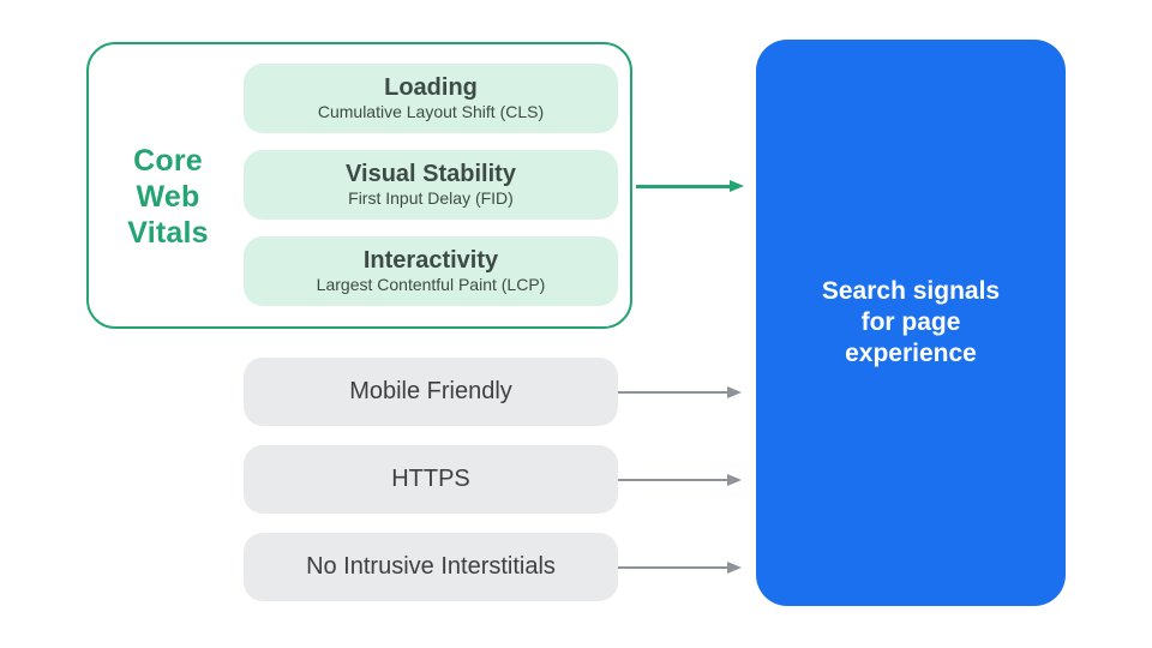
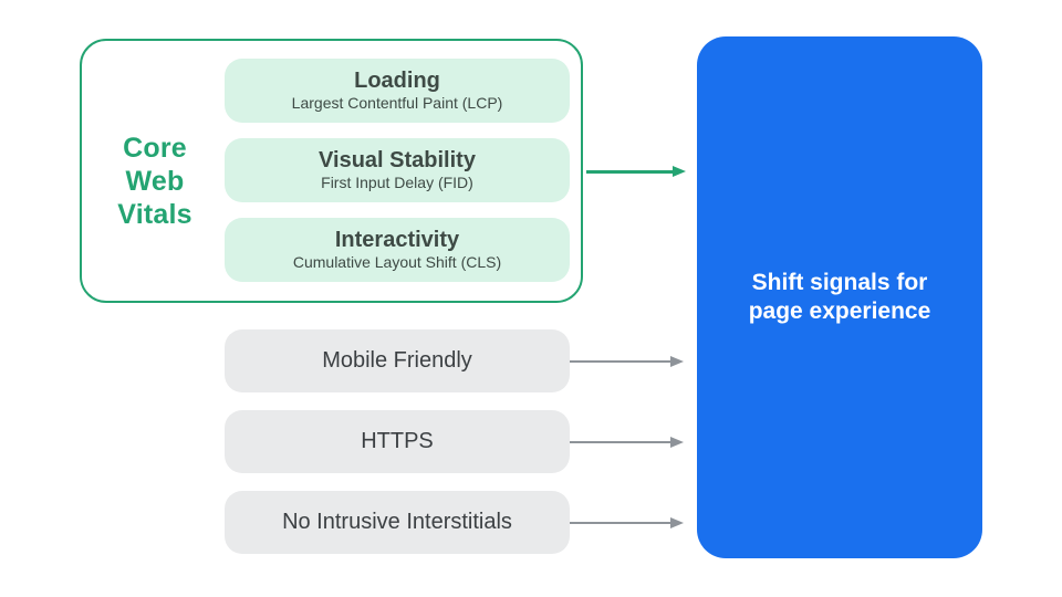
  Core Web Vitals
  Loading
- Cumulative Layout Shift (CLS)
+ Largest Contentful Paint (LCP)
  Visual Stability
  First Input Delay (FID)
  Interactivity
- Largest Contentful Paint (LCP)
+ Cumulative Layout Shift (CLS)
  Mobile Friendly
  HTTPS
  No Intrusive Interstitials
- Search signals for page experience
+ Shift signals for page experience
